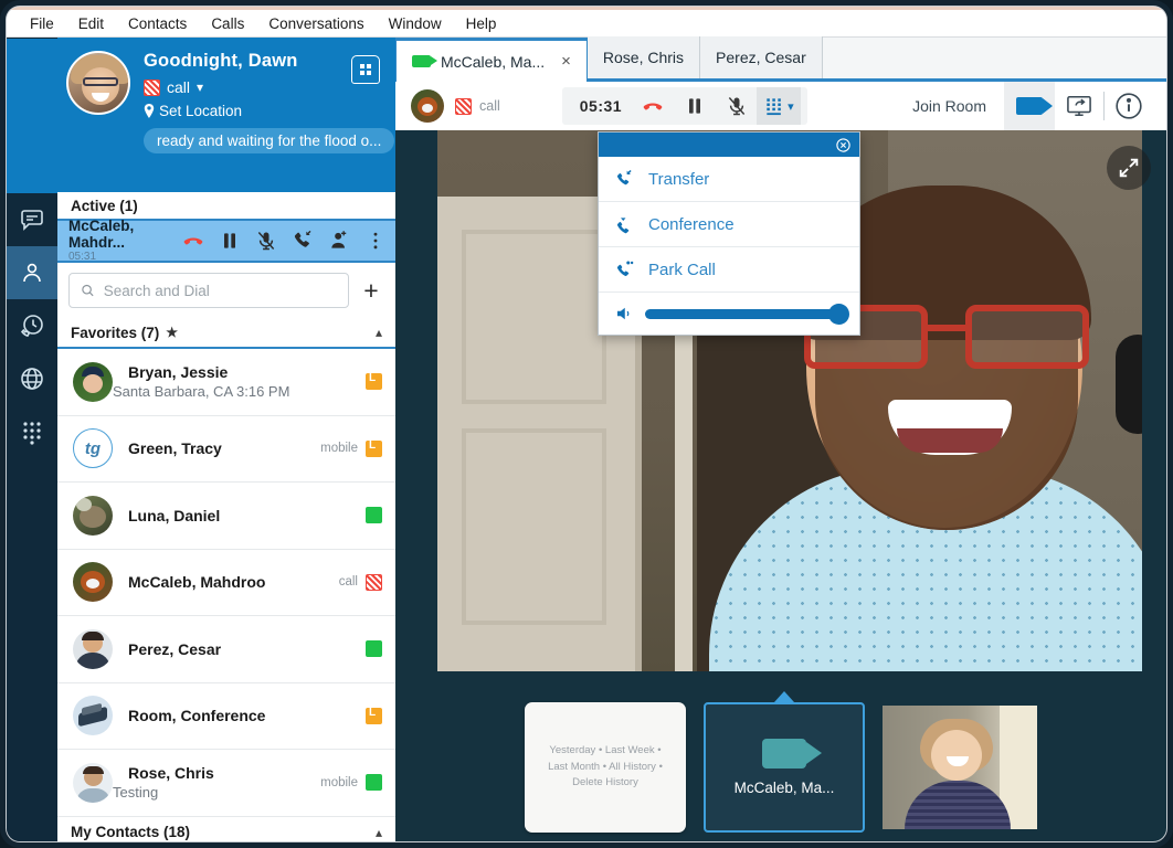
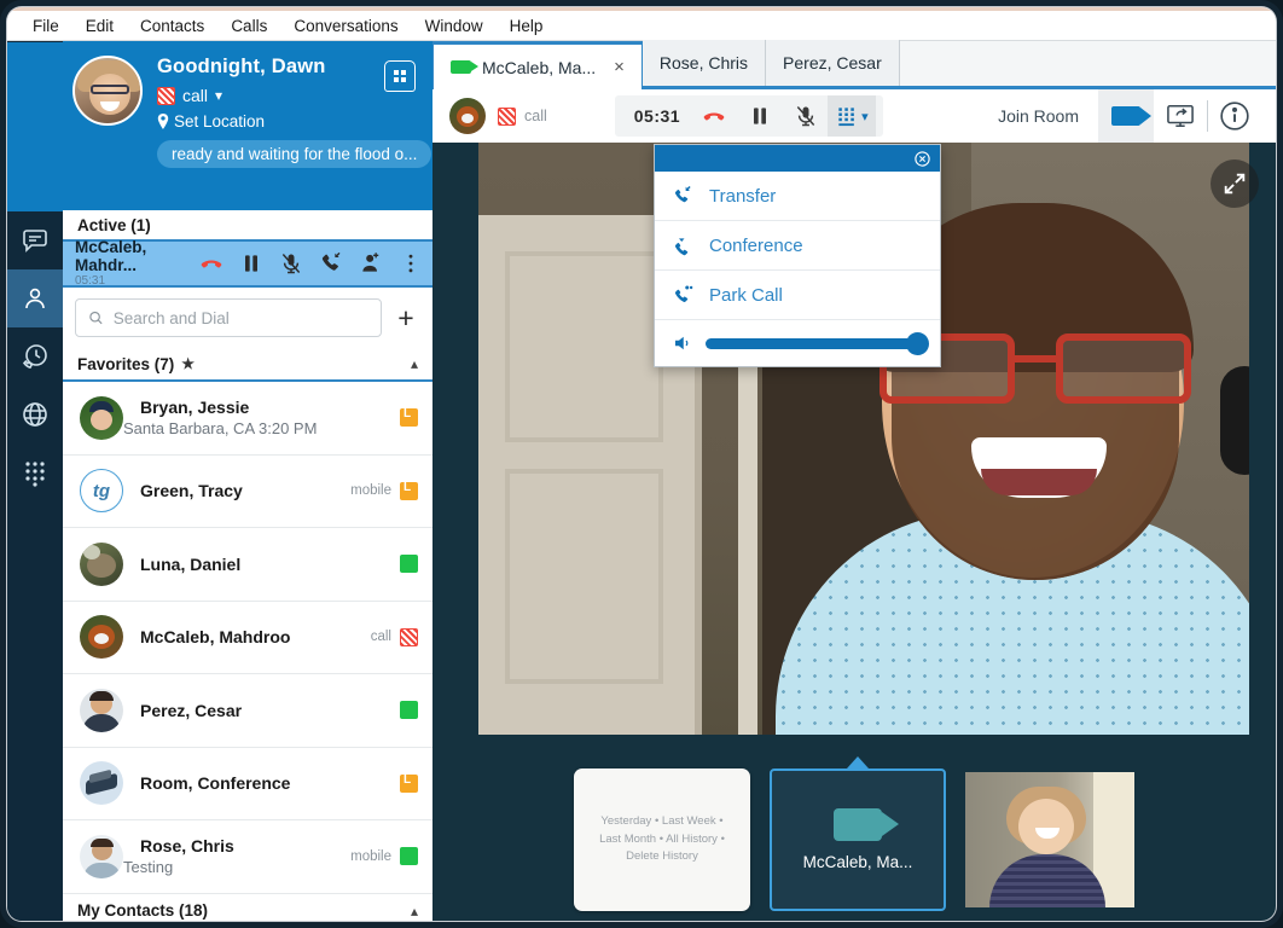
  File
  Edit
  Contacts
  Calls
  Conversations
  Window
  Help
  Goodnight, Dawn
  call
  ▾
  Set Location
  ready and waiting for the flood o...
  Active (1)
  McCaleb, Mahdr...
  05:31
  Search and Dial
  +
  Favorites (7)
  ★
  ▴
  Bryan, Jessie
- Santa Barbara, CA 3:16 PM
+ Santa Barbara, CA 3:20 PM
  tg
  Green, Tracy
  mobile
  Luna, Daniel
  McCaleb, Mahdroo
  call
  Perez, Cesar
  Room, Conference
  Rose, Chris
  Testing
  mobile
  My Contacts (18)
  ▴
  McCaleb, Ma...
  ×
  Rose, Chris
  Perez, Cesar
  call
  05:31
  ▾
  Join Room
  Transfer
  Conference
  Park Call
  Yesterday • Last Week •
  Last Month • All History •
  Delete History
  McCaleb, Ma...
